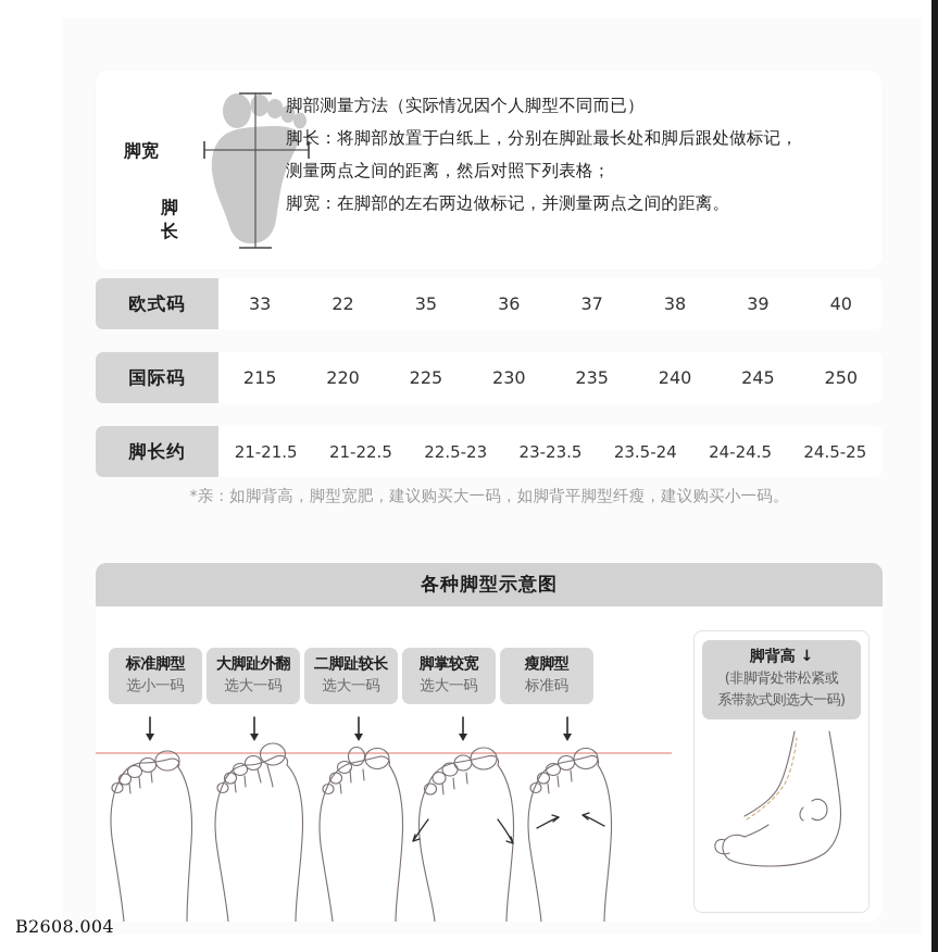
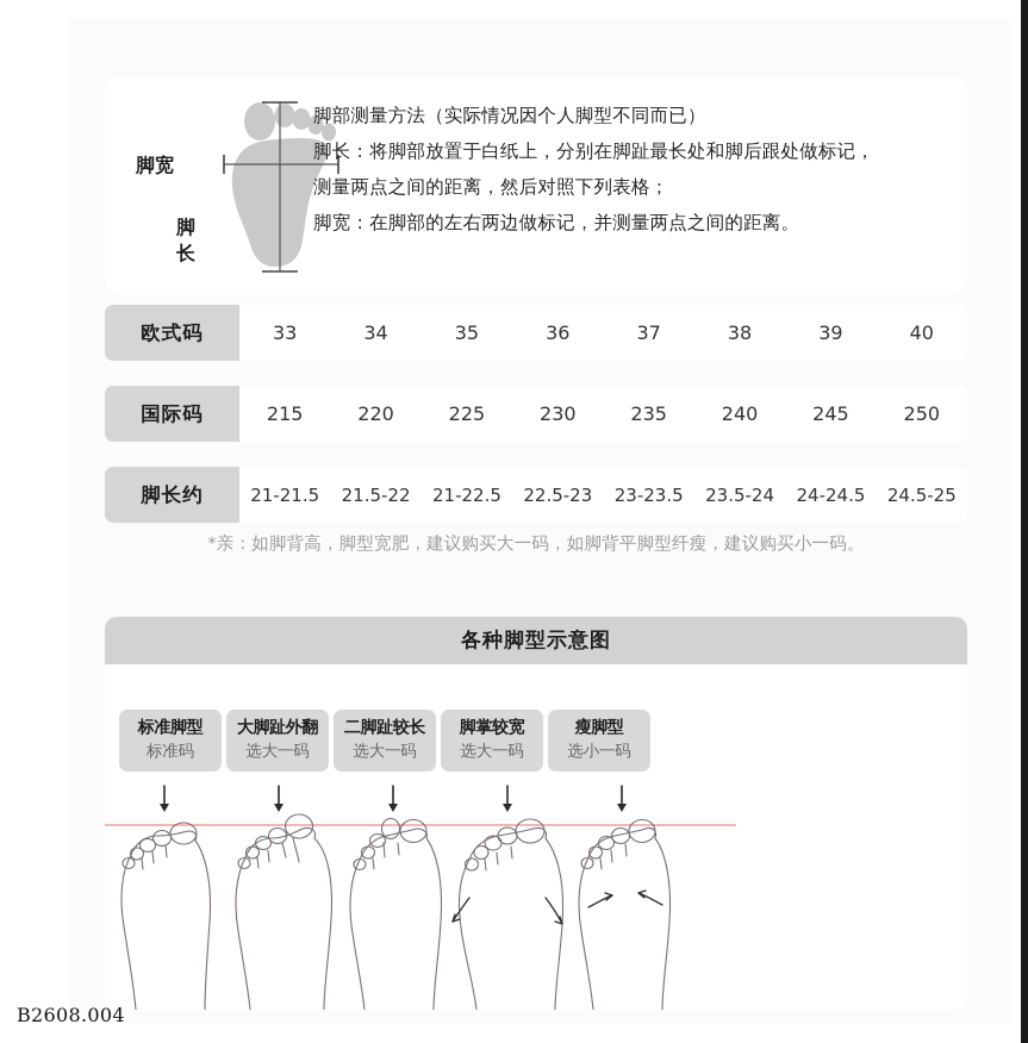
  脚宽
  脚
  长
  脚部测量方法（实际情况因个人脚型不同而已）
  脚长：将脚部放置于白纸上，分别在脚趾最长处和脚后跟处做标记，
  测量两点之间的距离，然后对照下列表格；
  脚宽：在脚部的左右两边做标记，并测量两点之间的距离。
  欧式码
  33
- 22
+ 34
  35
  36
  37
  38
  39
  40
  国际码
  215
  220
  225
  230
  235
  240
  245
  250
  脚长约
  21-21.5
+ 21.5-22
  21-22.5
  22.5-23
  23-23.5
  23.5-24
  24-24.5
  24.5-25
  *亲：如脚背高，脚型宽肥，建议购买大一码，如脚背平脚型纤瘦，建议购买小一码。
  各种脚型示意图
  标准脚型
- 选小一码
+ 标准码
  大脚趾外翻
  选大一码
  二脚趾较长
  选大一码
  脚掌较宽
  选大一码
  瘦脚型
- 标准码
+ 选小一码
- 脚背高 ↓
- (非脚背处带松紧或
- 系带款式则选大一码)
  B2608.004
